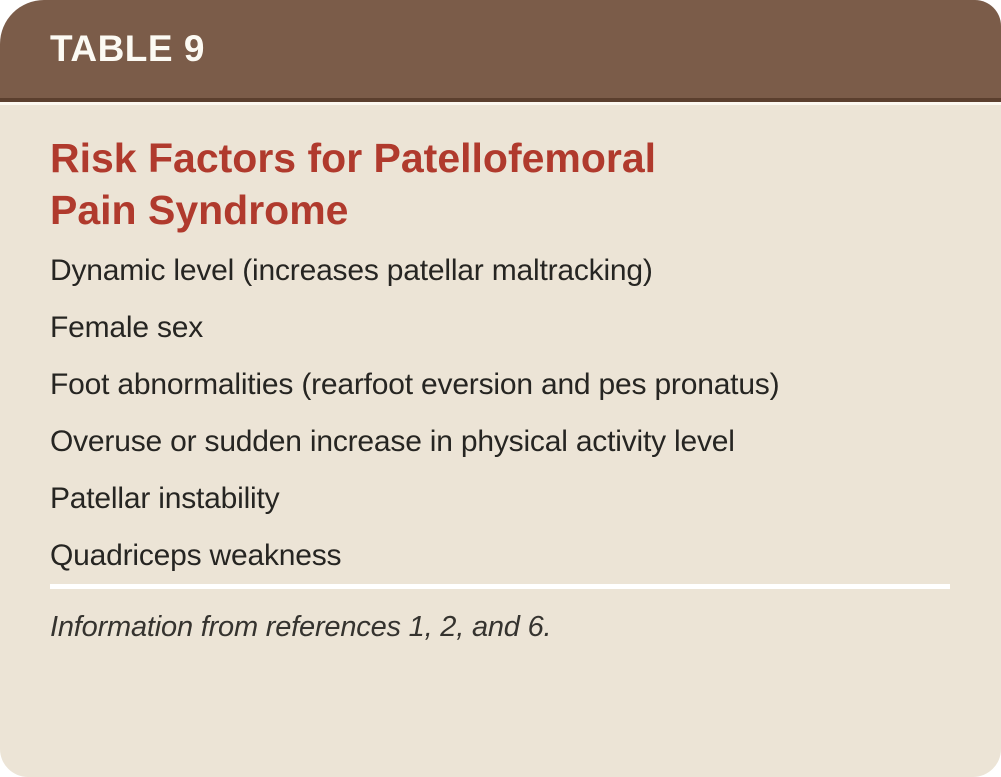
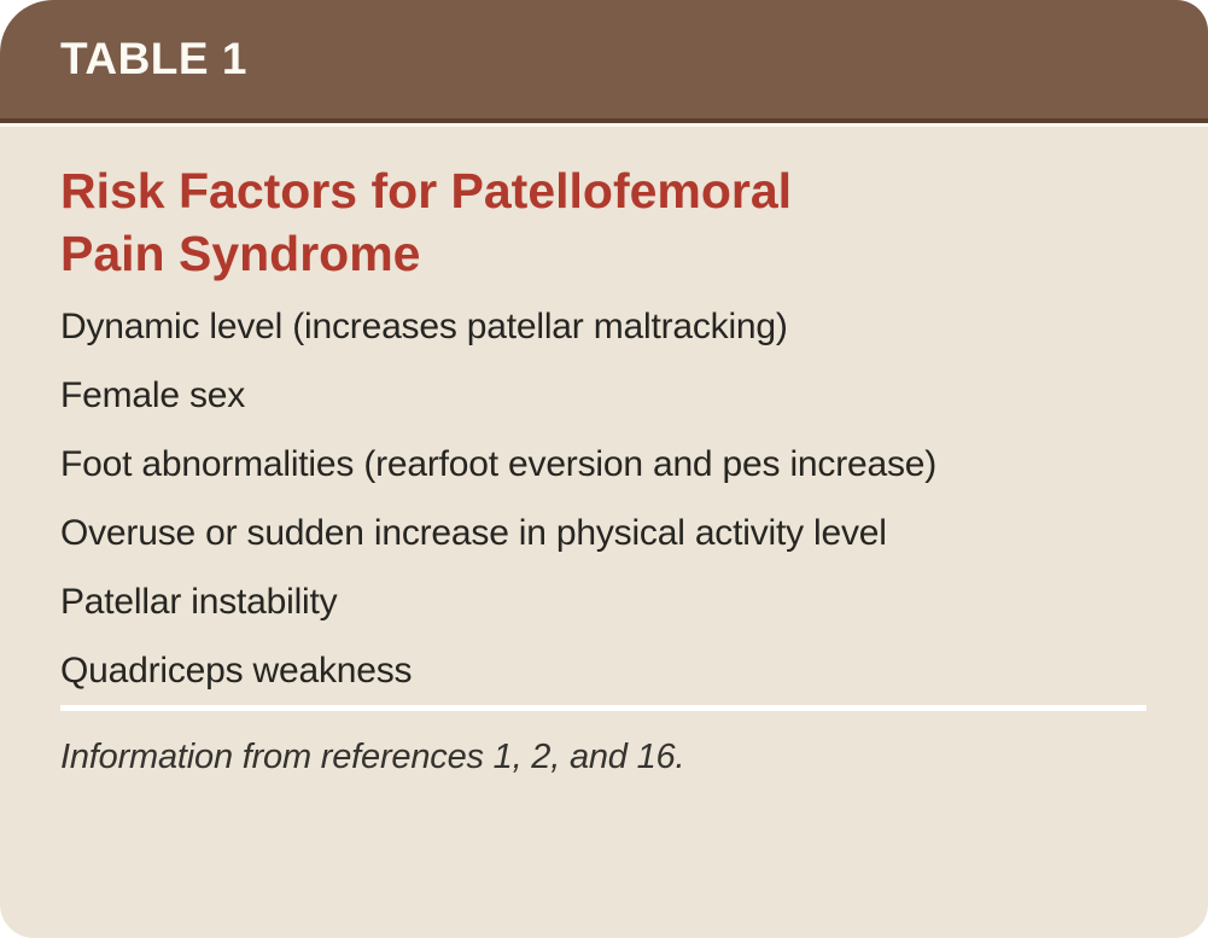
- TABLE 9
+ TABLE 1
  Risk Factors for Patellofemoral
  Pain Syndrome
  Dynamic level (increases patellar maltracking)
  Female sex
- Foot abnormalities (rearfoot eversion and pes pronatus)
+ Foot abnormalities (rearfoot eversion and pes increase)
  Overuse or sudden increase in physical activity level
  Patellar instability
  Quadriceps weakness
- Information from references 1, 2, and 6.
+ Information from references 1, 2, and 16.
